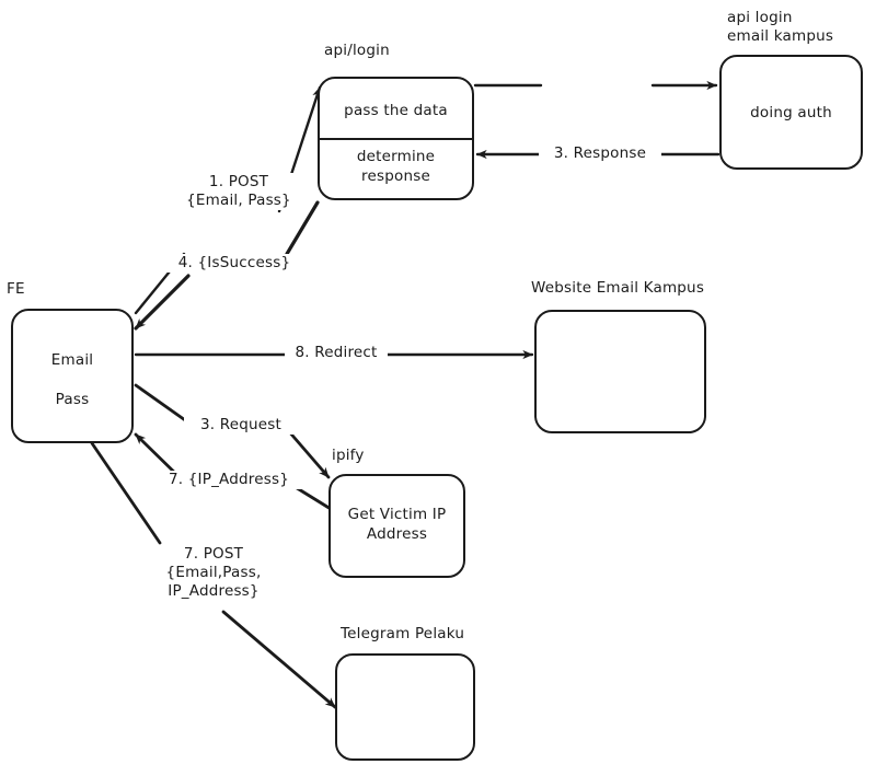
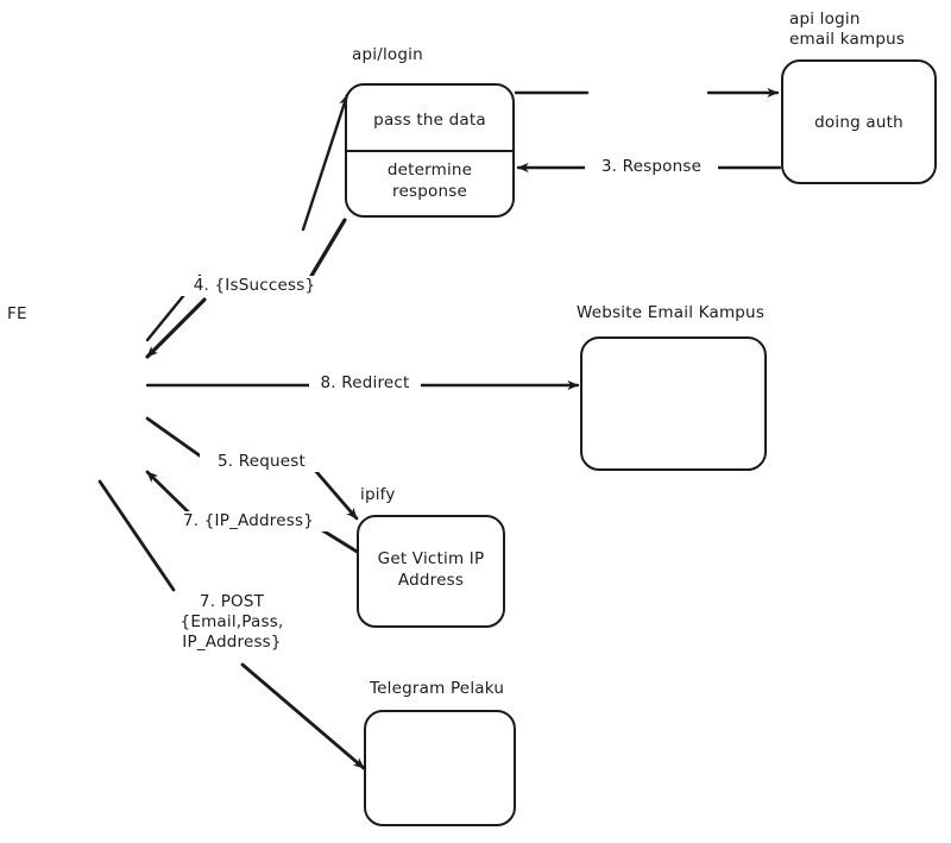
  FE
- Email
- Pass
  api/login
  pass the data
  determine
  response
  api login
  email kampus
  doing auth
  Website Email Kampus
  ipify
  Get Victim IP
  Address
  Telegram Pelaku
- 1. POST
- {Email, Pass}
  3. Response
  4. {IsSuccess}
- 3. Request
+ 5. Request
  7. {IP_Address}
  7. POST
  {Email,Pass,
  IP_Address}
  8. Redirect
